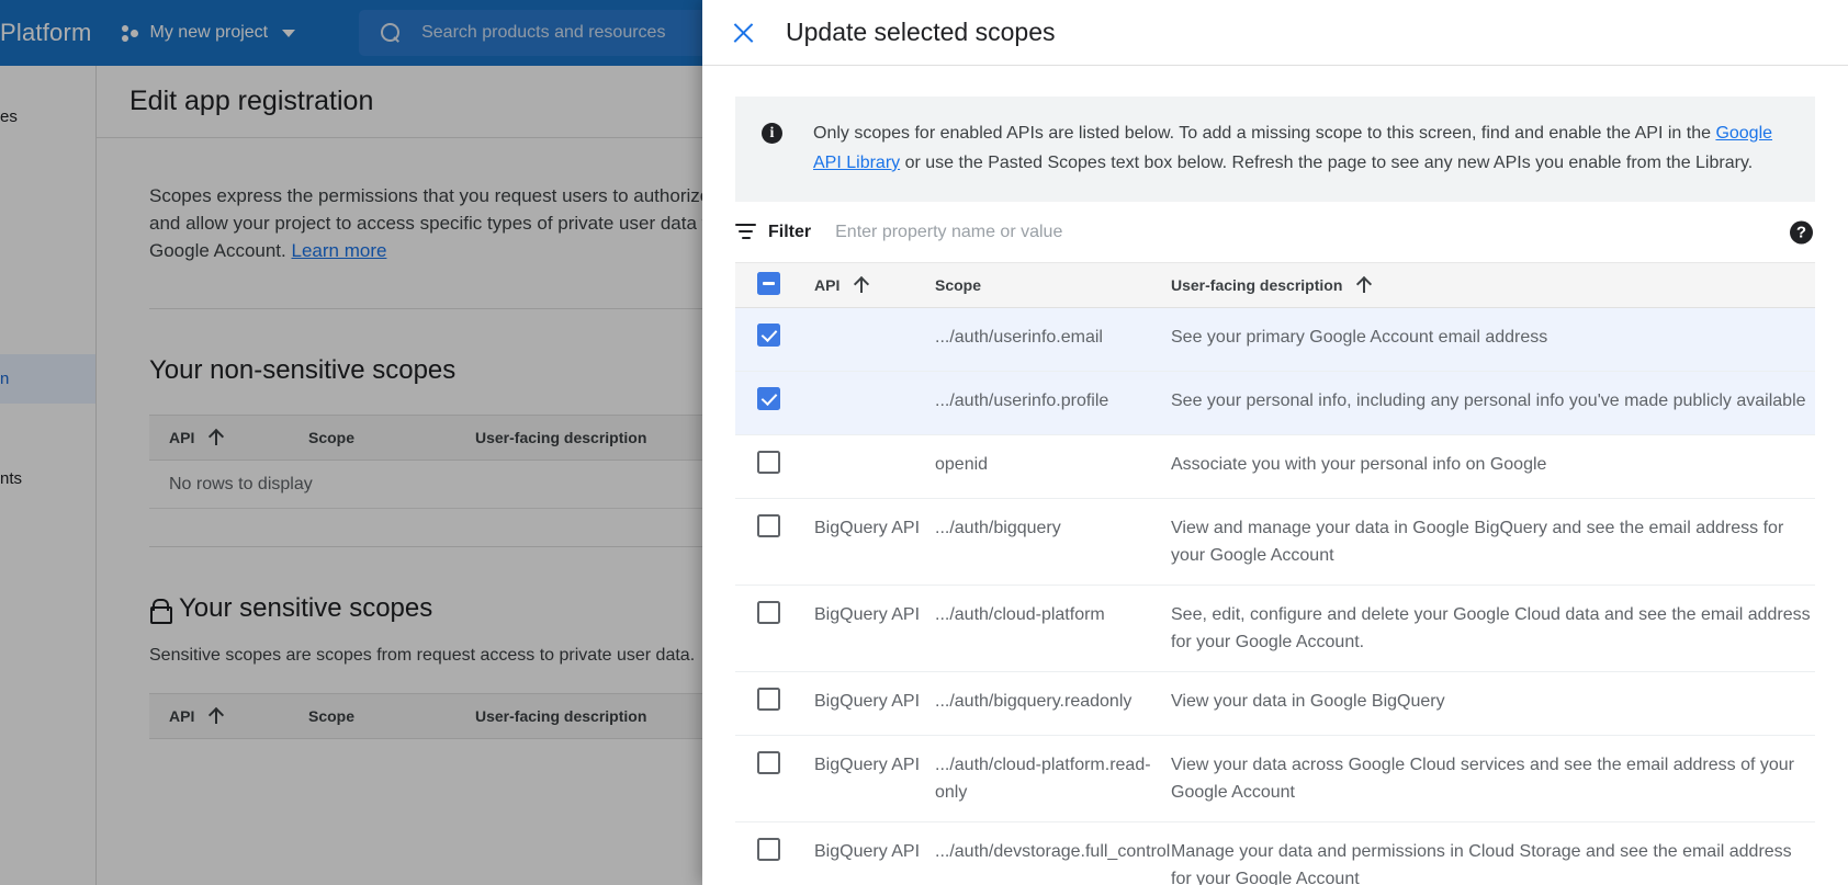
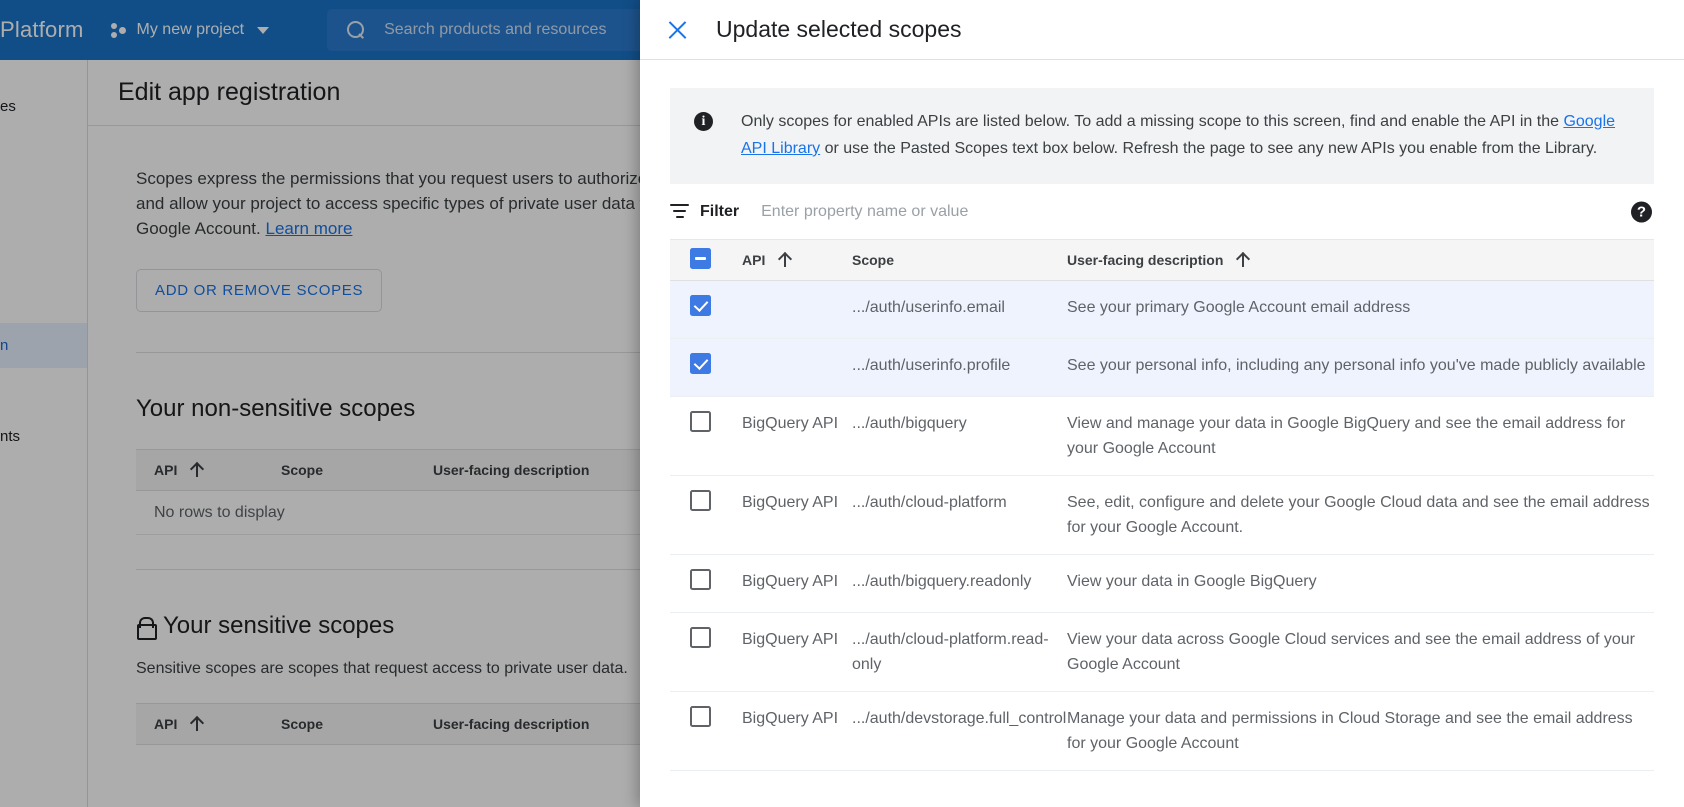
  Platform
  My new project
  Search products and resources
  es
  n
  nts
  Edit app registration
  Scopes express the permissions that you request users to authoriz and allow your project to access specific types of private user data Google Account. Learn more
+ ADD OR REMOVE SCOPES
  Your non-sensitive scopes
  API
  Scope
  User-facing description
  No rows to display
  Your sensitive scopes
- Sensitive scopes are scopes from request access to private user data.
+ Sensitive scopes are scopes that request access to private user data.
  API
  Scope
  User-facing description
  Update selected scopes
  i
  Only scopes for enabled APIs are listed below. To add a missing scope to this screen, find and enable the API in the Google API Library or use the Pasted Scopes text box below. Refresh the page to see any new APIs you enable from the Library.
  Filter
  Enter property name or value
  ?
  	API	Scope	User-facing description
  		.../auth/userinfo.email	See your primary Google Account email address
  		.../auth/userinfo.profile	See your personal info, including any personal info you've made publicly available
- 		openid	Associate you with your personal info on Google
  	BigQuery API	.../auth/bigquery	View and manage your data in Google BigQuery and see the email address for your Google Account
  	BigQuery API	.../auth/cloud-platform	See, edit, configure and delete your Google Cloud data and see the email address for your Google Account.
  	BigQuery API	.../auth/bigquery.readonly	View your data in Google BigQuery
  	BigQuery API	.../auth/cloud-platform.read-only	View your data across Google Cloud services and see the email address of your Google Account
  	BigQuery API	.../auth/devstorage.full_control	Manage your data and permissions in Cloud Storage and see the email address for your Google Account
